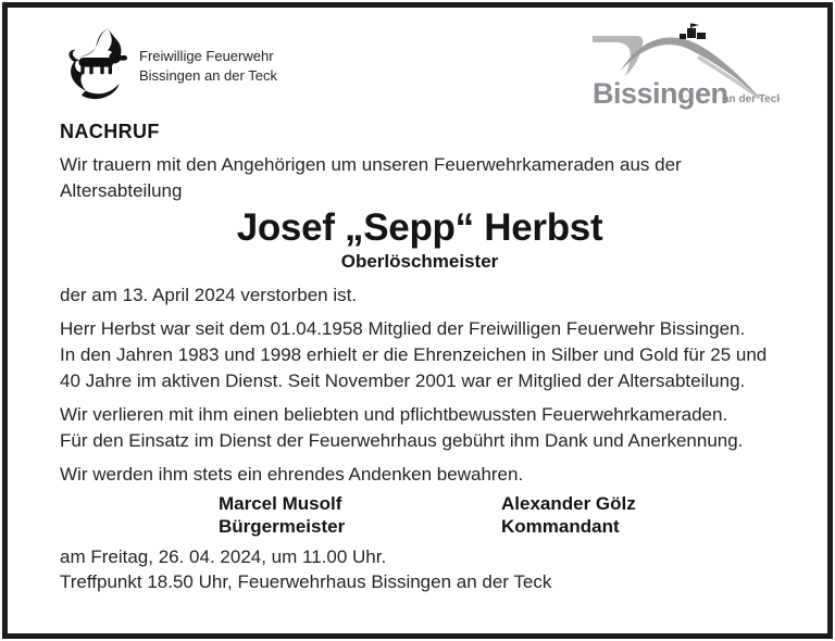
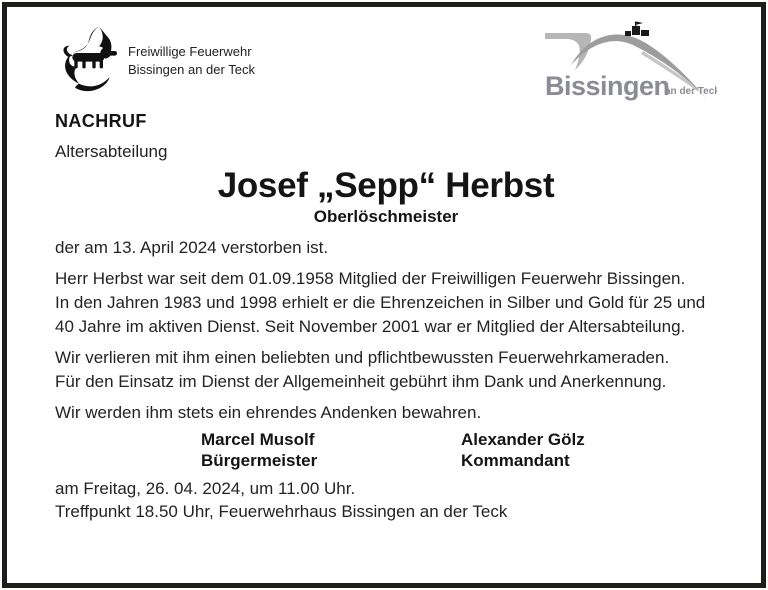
  Freiwillige Feuerwehr
  Bissingen an der Teck
  Bissingen
  an der Tec
  NACHRUF
- Wir trauern mit den Angehörigen um unseren Feuerwehrkameraden aus der
  Altersabteilung
  Josef „Sepp“ Herbst
  Oberlöschmeister
  der am 13. April 2024 verstorben ist.
- Herr Herbst war seit dem 01.04.1958 Mitglied der Freiwilligen Feuerwehr Bissingen.
+ Herr Herbst war seit dem 01.09.1958 Mitglied der Freiwilligen Feuerwehr Bissingen.
  In den Jahren 1983 und 1998 erhielt er die Ehrenzeichen in Silber und Gold für 25 und
  40 Jahre im aktiven Dienst. Seit November 2001 war er Mitglied der Altersabteilung.
  Wir verlieren mit ihm einen beliebten und pflichtbewussten Feuerwehrkameraden.
- Für den Einsatz im Dienst der Feuerwehrhaus gebührt ihm Dank und Anerkennung.
+ Für den Einsatz im Dienst der Allgemeinheit gebührt ihm Dank und Anerkennung.
  Wir werden ihm stets ein ehrendes Andenken bewahren.
  Marcel Musolf
  Bürgermeister
  Alexander Gölz
  Kommandant
  am Freitag, 26. 04. 2024, um 11.00 Uhr.
  Treffpunkt 18.50 Uhr, Feuerwehrhaus Bissingen an der Teck
